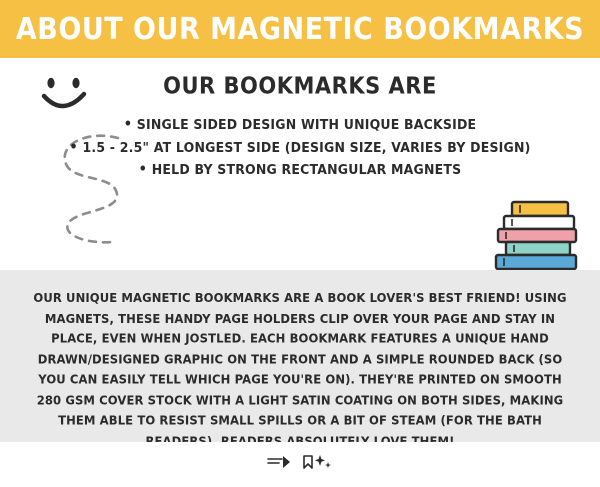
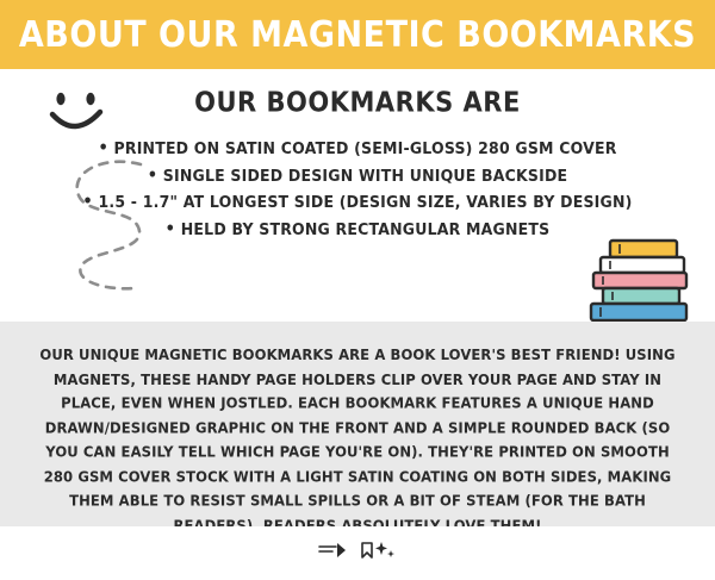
  ABOUT OUR MAGNETIC BOOKMARKS
  OUR BOOKMARKS ARE
+ • PRINTED ON SATIN COATED (SEMI-GLOSS) 280 GSM COVER
  • SINGLE SIDED DESIGN WITH UNIQUE BACKSIDE
- • 1.5 - 2.5" AT LONGEST SIDE (DESIGN SIZE, VARIES BY DESIGN)
+ • 1.5 - 1.7" AT LONGEST SIDE (DESIGN SIZE, VARIES BY DESIGN)
  • HELD BY STRONG RECTANGULAR MAGNETS
  OUR UNIQUE MAGNETIC BOOKMARKS ARE A BOOK LOVER'S BEST FRIEND! USING MAGNETS, THESE HANDY PAGE HOLDERS CLIP OVER YOUR PAGE AND STAY IN PLACE, EVEN WHEN JOSTLED. EACH BOOKMARK FEATURES A UNIQUE HAND DRAWN/DESIGNED GRAPHIC ON THE FRONT AND A SIMPLE ROUNDED BACK (SO YOU CAN EASILY TELL WHICH PAGE YOU'RE ON). THEY'RE PRINTED ON SMOOTH 280 GSM COVER STOCK WITH A LIGHT SATIN COATING ON BOTH SIDES, MAKING THEM ABLE TO RESIST SMALL SPILLS OR A BIT OF STEAM (FOR THE BATH READERS). READERS ABSOLUTELY LOVE THEM!
